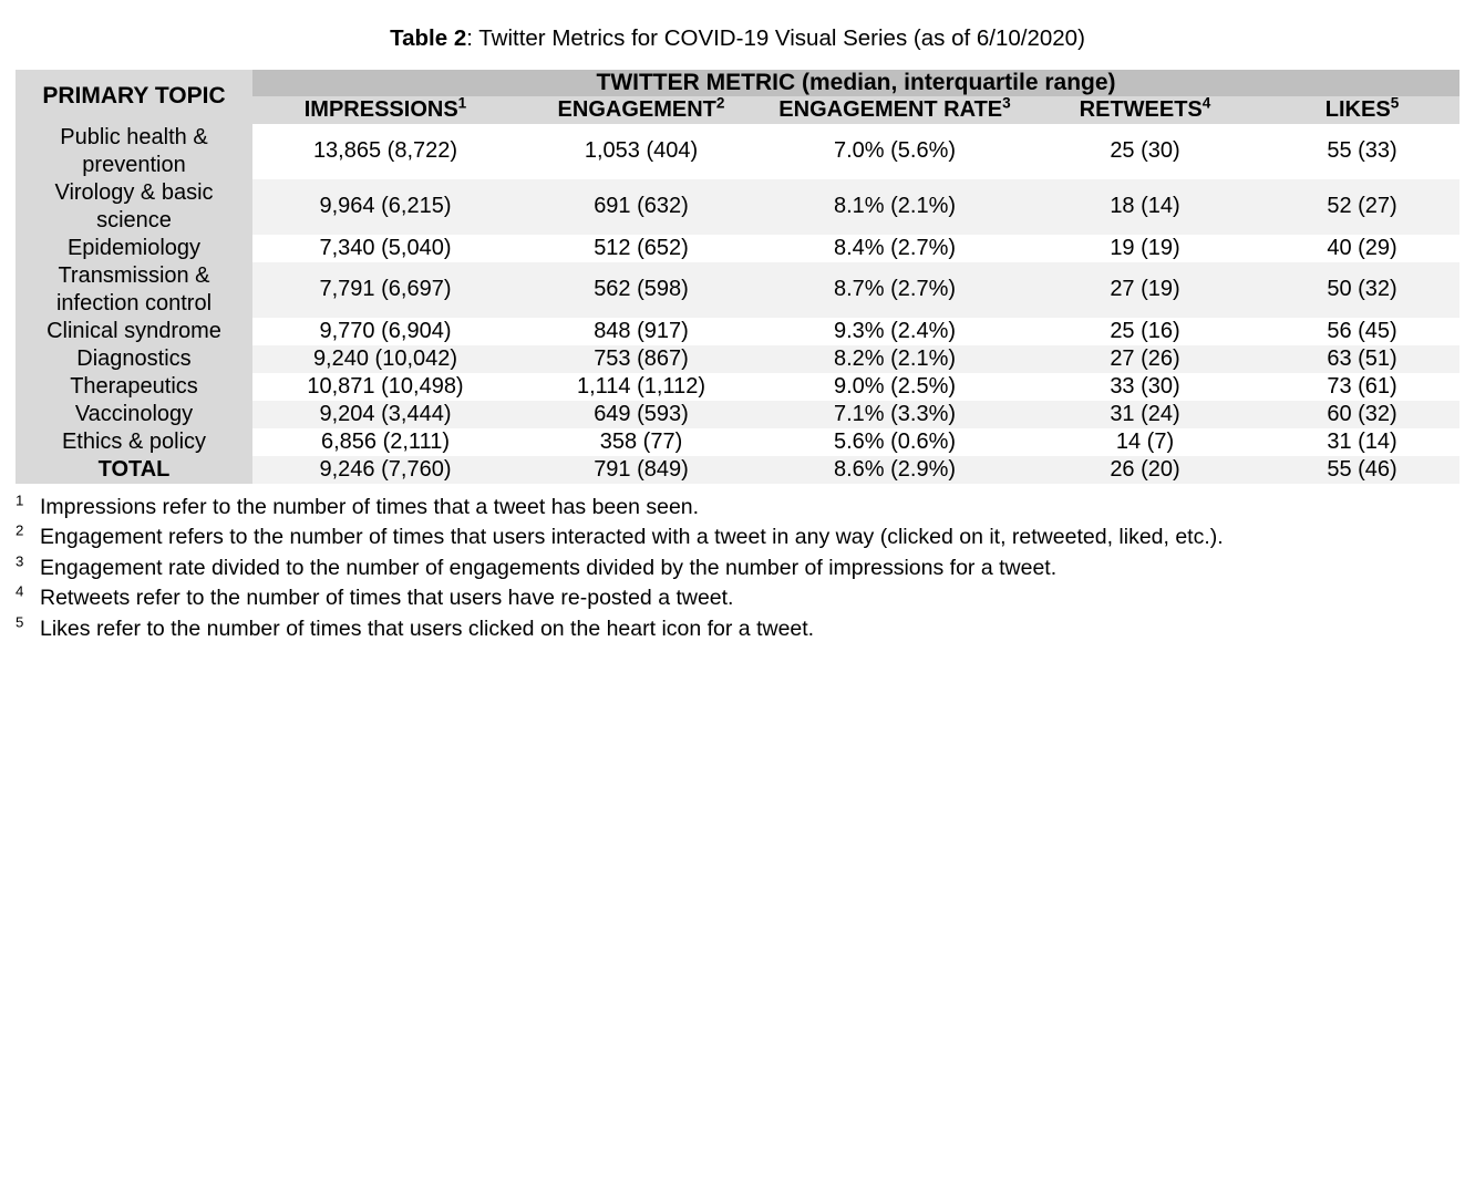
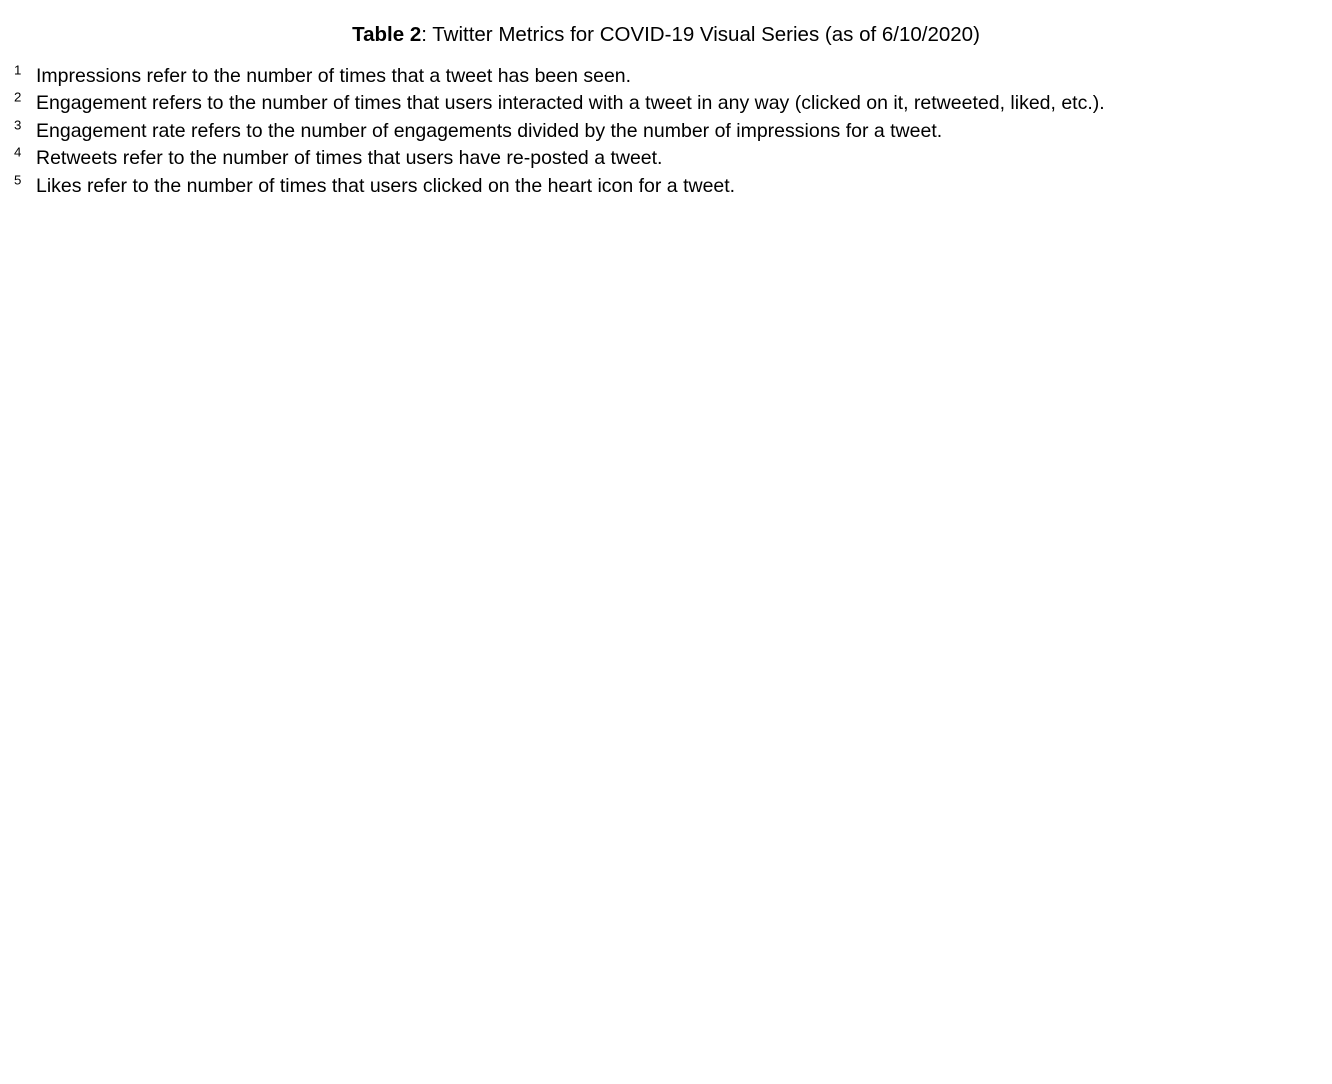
  Table 2: Twitter Metrics for COVID-19 Visual Series (as of 6/10/2020)
- PRIMARY TOPIC	TWITTER METRIC (median, interquartile range)
- IMPRESSIONS1	ENGAGEMENT2	ENGAGEMENT RATE3	RETWEETS4	LIKES5
- Public health & prevention	13,865 (8,722)	1,053 (404)	7.0% (5.6%)	25 (30)	55 (33)
- Virology & basic science	9,964 (6,215)	691 (632)	8.1% (2.1%)	18 (14)	52 (27)
- Epidemiology	7,340 (5,040)	512 (652)	8.4% (2.7%)	19 (19)	40 (29)
- Transmission & infection control	7,791 (6,697)	562 (598)	8.7% (2.7%)	27 (19)	50 (32)
- Clinical syndrome	9,770 (6,904)	848 (917)	9.3% (2.4%)	25 (16)	56 (45)
- Diagnostics	9,240 (10,042)	753 (867)	8.2% (2.1%)	27 (26)	63 (51)
- Therapeutics	10,871 (10,498)	1,114 (1,112)	9.0% (2.5%)	33 (30)	73 (61)
- Vaccinology	9,204 (3,444)	649 (593)	7.1% (3.3%)	31 (24)	60 (32)
- Ethics & policy	6,856 (2,111)	358 (77)	5.6% (0.6%)	14 (7)	31 (14)
- TOTAL	9,246 (7,760)	791 (849)	8.6% (2.9%)	26 (20)	55 (46)
  1 Impressions refer to the number of times that a tweet has been seen.
  2 Engagement refers to the number of times that users interacted with a tweet in any way (clicked on it, retweeted, liked, etc.).
- 3 Engagement rate divided to the number of engagements divided by the number of impressions for a tweet.
+ 3 Engagement rate refers to the number of engagements divided by the number of impressions for a tweet.
  4 Retweets refer to the number of times that users have re-posted a tweet.
  5 Likes refer to the number of times that users clicked on the heart icon for a tweet.
